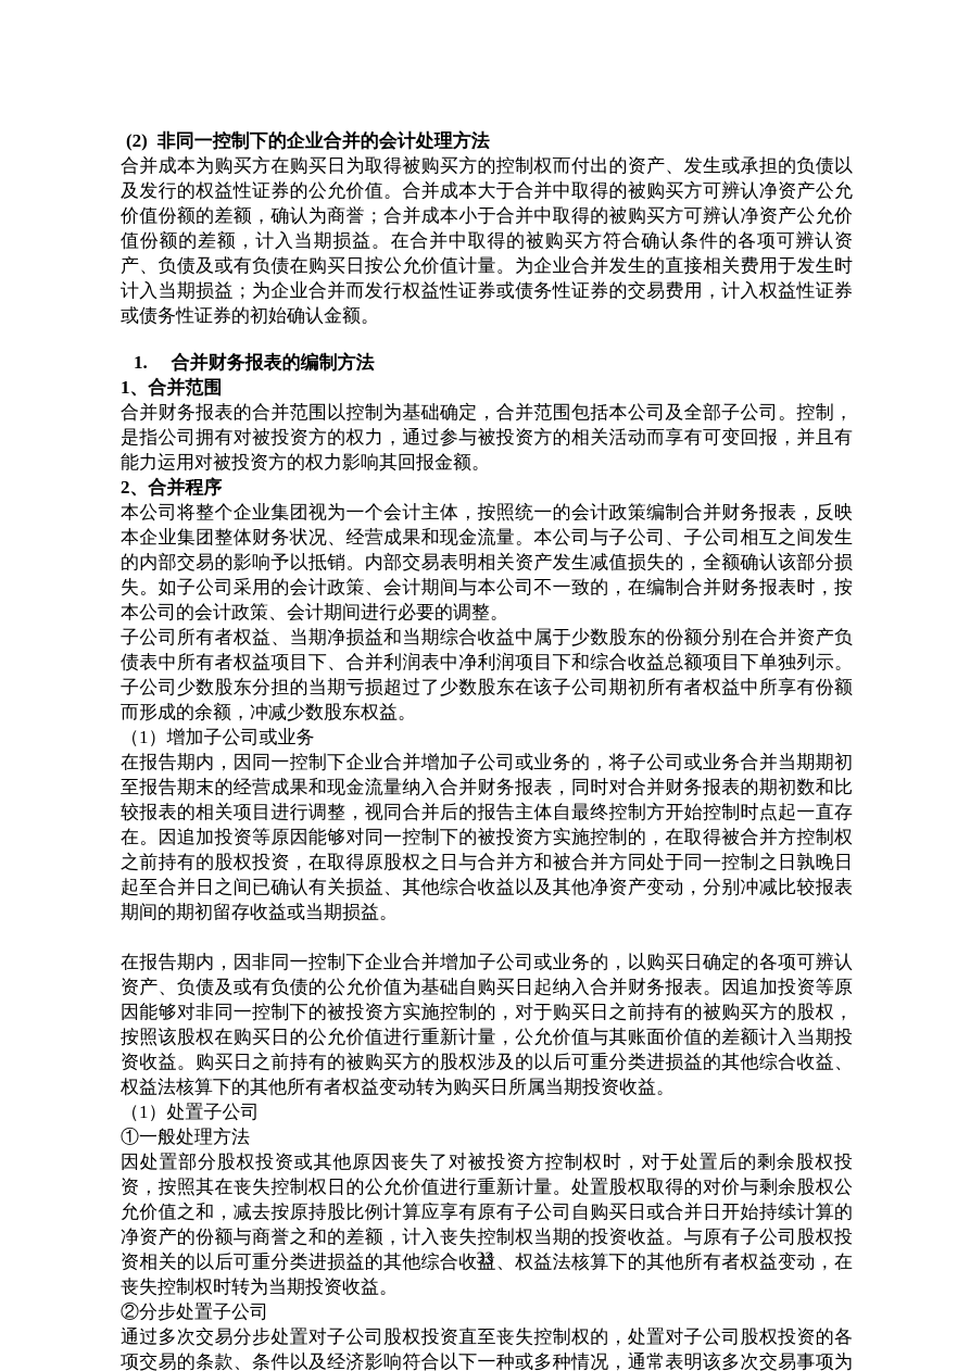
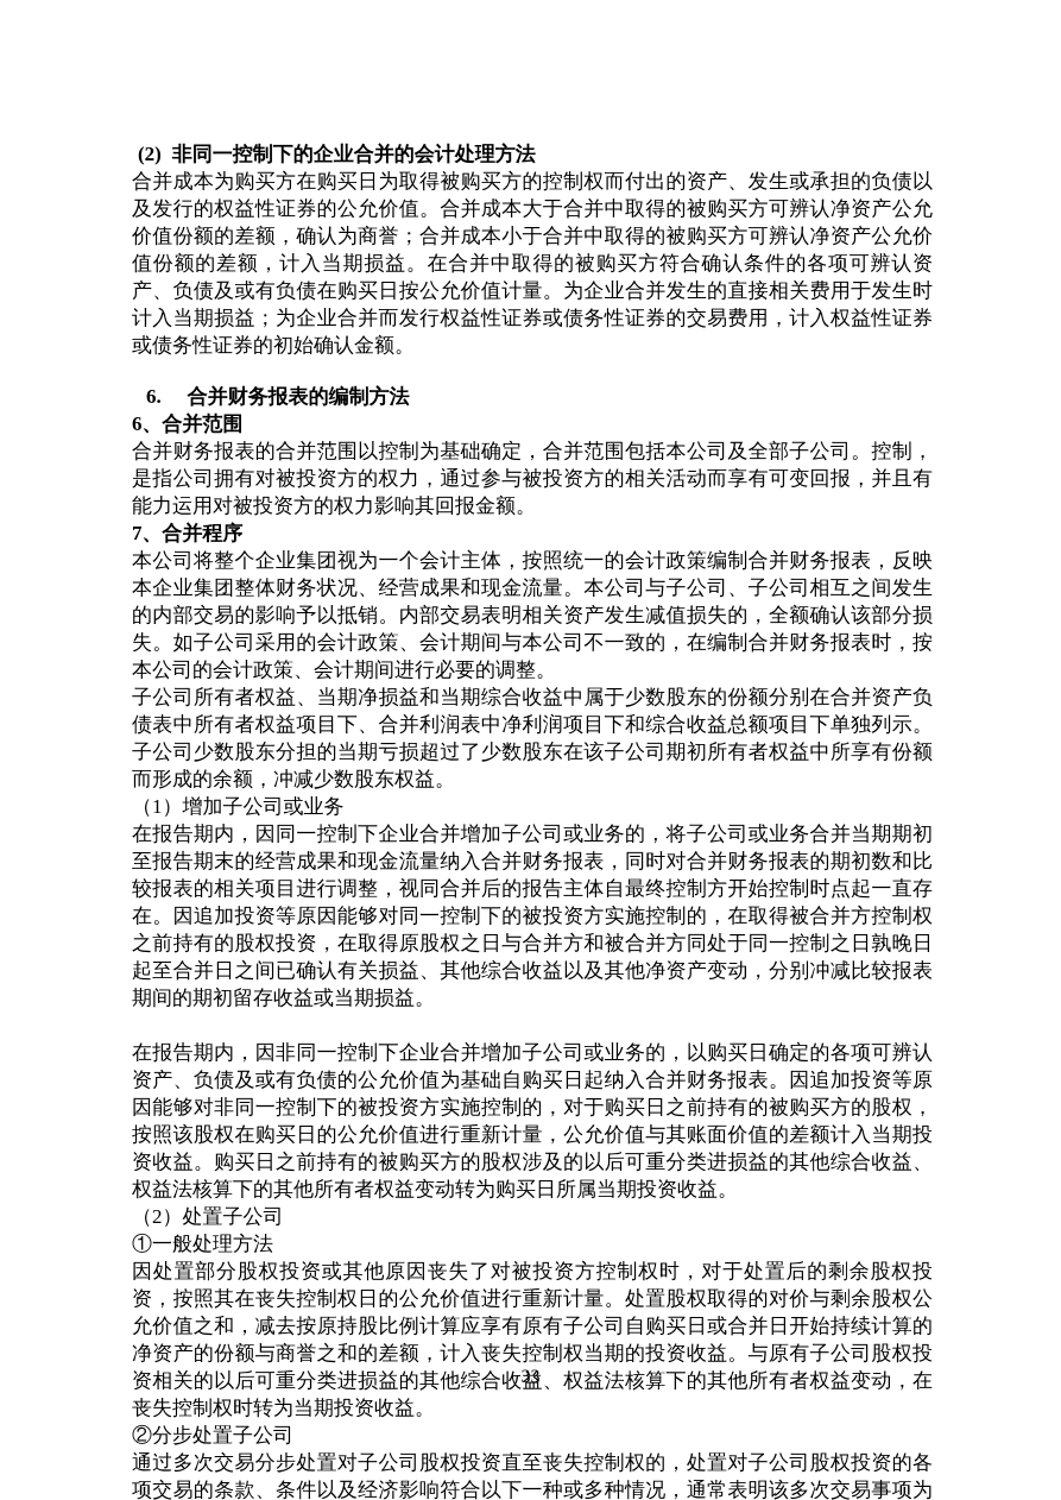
  (2) 非同一控制下的企业合并的会计处理方法
  合并成本为购买方在购买日为取得被购买方的控制权而付出的资产、发生或承担的负债以及发行的权益性证券的公允价值。合并成本大于合并中取得的被购买方可辨认净资产公允价值份额的差额，确认为商誉；合并成本小于合并中取得的被购买方可辨认净资产公允价值份额的差额，计入当期损益。在合并中取得的被购买方符合确认条件的各项可辨认资产、负债及或有负债在购买日按公允价值计量。为企业合并发生的直接相关费用于发生时计入当期损益；为企业合并而发行权益性证券或债务性证券的交易费用，计入权益性证券或债务性证券的初始确认金额。
- 1. 合并财务报表的编制方法
+ 6. 合并财务报表的编制方法
- 1、合并范围
+ 6、合并范围
  合并财务报表的合并范围以控制为基础确定，合并范围包括本公司及全部子公司。控制，是指公司拥有对被投资方的权力，通过参与被投资方的相关活动而享有可变回报，并且有能力运用对被投资方的权力影响其回报金额。
- 2、合并程序
+ 7、合并程序
  本公司将整个企业集团视为一个会计主体，按照统一的会计政策编制合并财务报表，反映本企业集团整体财务状况、经营成果和现金流量。本公司与子公司、子公司相互之间发生的内部交易的影响予以抵销。内部交易表明相关资产发生减值损失的，全额确认该部分损失。如子公司采用的会计政策、会计期间与本公司不一致的，在编制合并财务报表时，按本公司的会计政策、会计期间进行必要的调整。
  子公司所有者权益、当期净损益和当期综合收益中属于少数股东的份额分别在合并资产负债表中所有者权益项目下、合并利润表中净利润项目下和综合收益总额项目下单独列示。子公司少数股东分担的当期亏损超过了少数股东在该子公司期初所有者权益中所享有份额而形成的余额，冲减少数股东权益。
  （1）增加子公司或业务
  在报告期内，因同一控制下企业合并增加子公司或业务的，将子公司或业务合并当期期初至报告期末的经营成果和现金流量纳入合并财务报表，同时对合并财务报表的期初数和比较报表的相关项目进行调整，视同合并后的报告主体自最终控制方开始控制时点起一直存在。因追加投资等原因能够对同一控制下的被投资方实施控制的，在取得被合并方控制权之前持有的股权投资，在取得原股权之日与合并方和被合并方同处于同一控制之日孰晚日起至合并日之间已确认有关损益、其他综合收益以及其他净资产变动，分别冲减比较报表期间的期初留存收益或当期损益。
  在报告期内，因非同一控制下企业合并增加子公司或业务的，以购买日确定的各项可辨认资产、负债及或有负债的公允价值为基础自购买日起纳入合并财务报表。因追加投资等原因能够对非同一控制下的被投资方实施控制的，对于购买日之前持有的被购买方的股权，按照该股权在购买日的公允价值进行重新计量，公允价值与其账面价值的差额计入当期投资收益。购买日之前持有的被购买方的股权涉及的以后可重分类进损益的其他综合收益、权益法核算下的其他所有者权益变动转为购买日所属当期投资收益。
- （1）处置子公司
+ （2）处置子公司
  ①一般处理方法
  因处置部分股权投资或其他原因丧失了对被投资方控制权时，对于处置后的剩余股权投资，按照其在丧失控制权日的公允价值进行重新计量。处置股权取得的对价与剩余股权公允价值之和，减去按原持股比例计算应享有原有子公司自购买日或合并日开始持续计算的净资产的份额与商誉之和的差额，计入丧失控制权当期的投资收益。与原有子公司股权投资相关的以后可重分类进损益的其他综合收益、权益法核算下的其他所有者权益变动，在丧失控制权时转为当期投资收益。
  ②分步处置子公司
  通过多次交易分步处置对子公司股权投资直至丧失控制权的，处置对子公司股权投资的各项交易的条款、条件以及经济影响符合以下一种或多种情况，通常表明该多次交易事项为
  33
